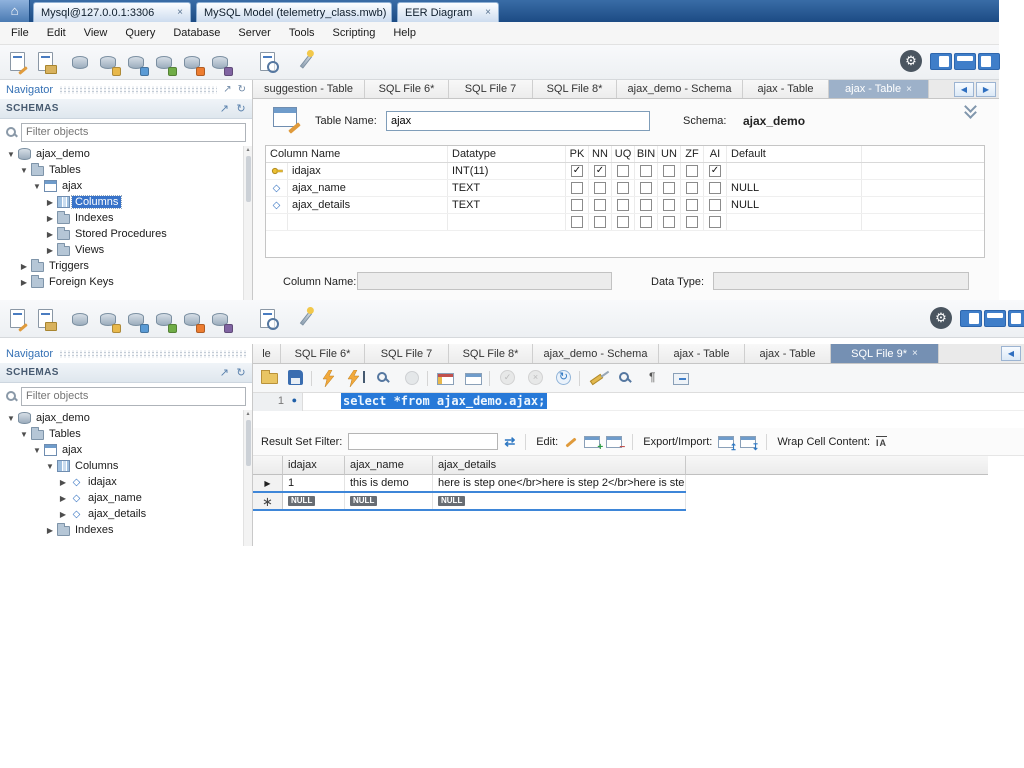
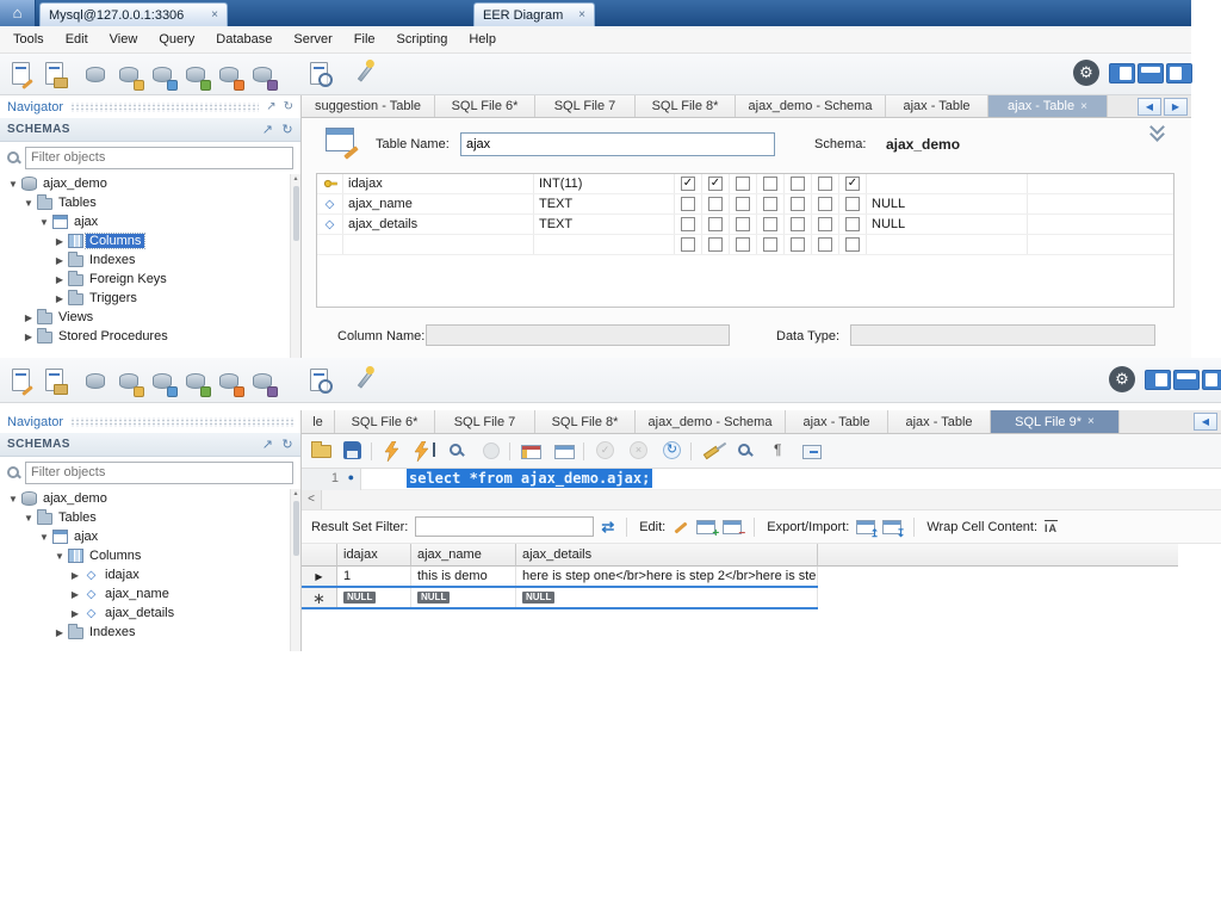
  ⌂
  Mysql@127.0.0.1:3306
  ×
- MySQL Model (telemetry_class.mwb)
  EER Diagram
  ×
- File
+ Tools
  Edit
  View
  Query
  Database
  Server
- Tools
+ File
  Scripting
  Help
  ⚙
  Navigator
  ↗
  ↻
  SCHEMAS
  ↗
  ↻
  Filter objects
  ▼
  ajax_demo
  ▼
  Tables
  ▼
  ajax
  ▶
  Columns
  ▶
  Indexes
  ▶
- Stored Procedures
+ Foreign Keys
  ▶
- Views
+ Triggers
  ▶
- Triggers
+ Views
  ▶
- Foreign Keys
+ Stored Procedures
  suggestion - Table
  SQL File 6*
  SQL File 7
  SQL File 8*
  ajax_demo - Schema
  ajax - Table
  ajax - Table
  ×
  ◀
  ▶
  Table Name:
  ajax
  Schema:
  ajax_demo
- Column Name
- Datatype
- PK
- NN
- UQ
- BIN
- UN
- ZF
- AI
- Default
  idajax
  INT(11)
  ✓
  ✓
  ✓
  ◇
  ajax_name
  TEXT
  NULL
  ◇
  ajax_details
  TEXT
  NULL
  Column Name:
  Data Type:
  ⚙
  Navigator
  SCHEMAS
  ↗
  ↻
  Filter objects
  ▼
  ajax_demo
  ▼
  Tables
  ▼
  ajax
  ▼
  Columns
  ▶
  ◇
  idajax
  ▶
  ◇
  ajax_name
  ▶
  ◇
  ajax_details
  ▶
  Indexes
  le
  SQL File 6*
  SQL File 7
  SQL File 8*
  ajax_demo - Schema
  ajax - Table
  ajax - Table
  SQL File 9*
  ×
  ◀
  ✓
  ×
  ↻
  ¶
  1
  ●
  select *from ajax_demo.ajax;
+ <
  Result Set Filter:
  ⇄
  Edit:
  Export/Import:
  Wrap Cell Content:
  IA
  idajax
  ajax_name
  ajax_details
  ▶
  1
  this is demo
  here is step one</br>here is step 2</br>here is ste
  ∗
  NULL
  NULL
  NULL
